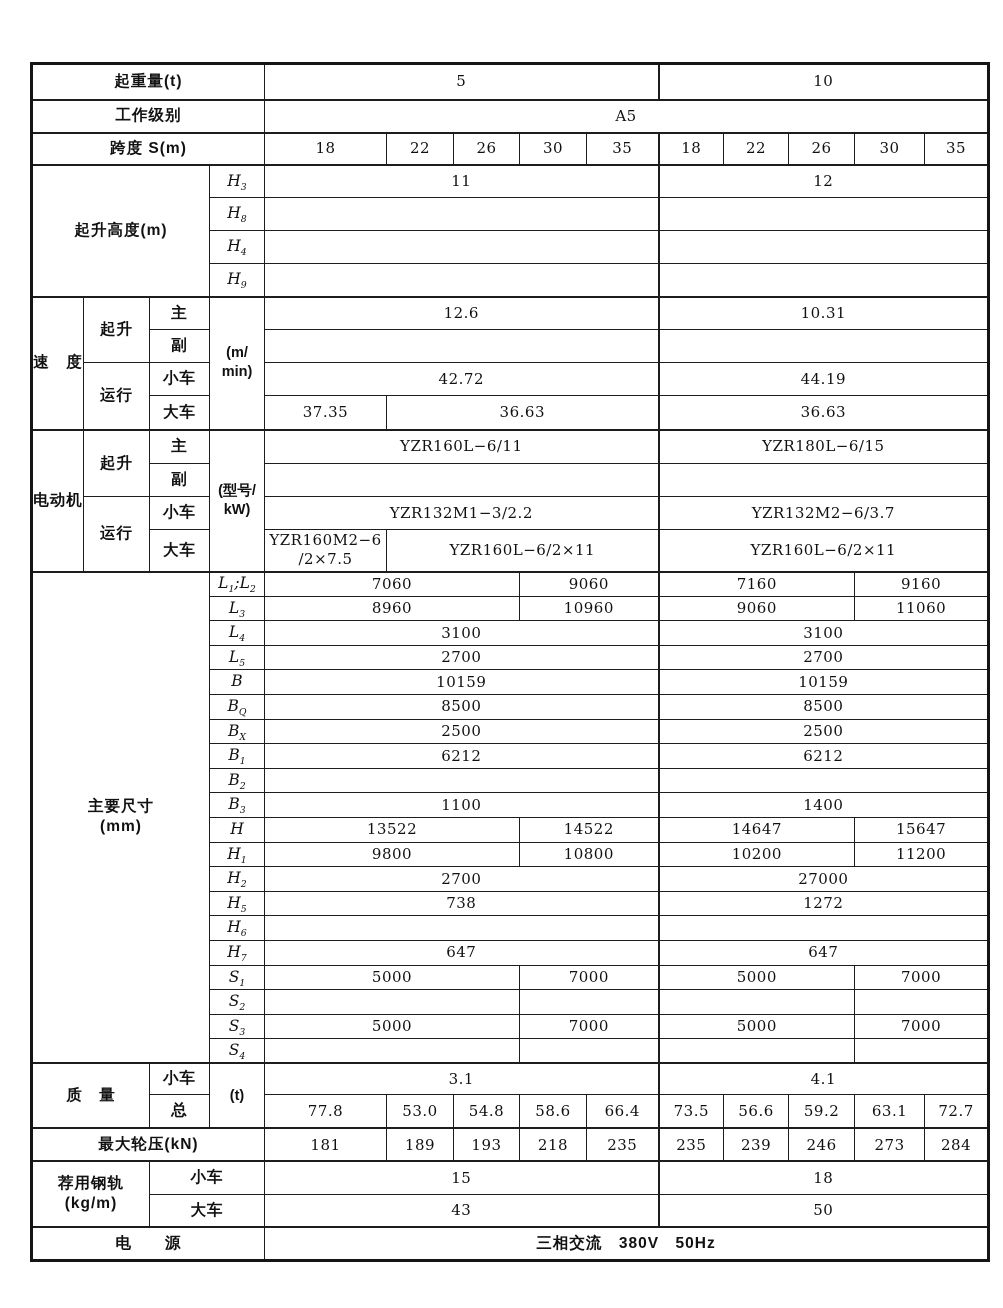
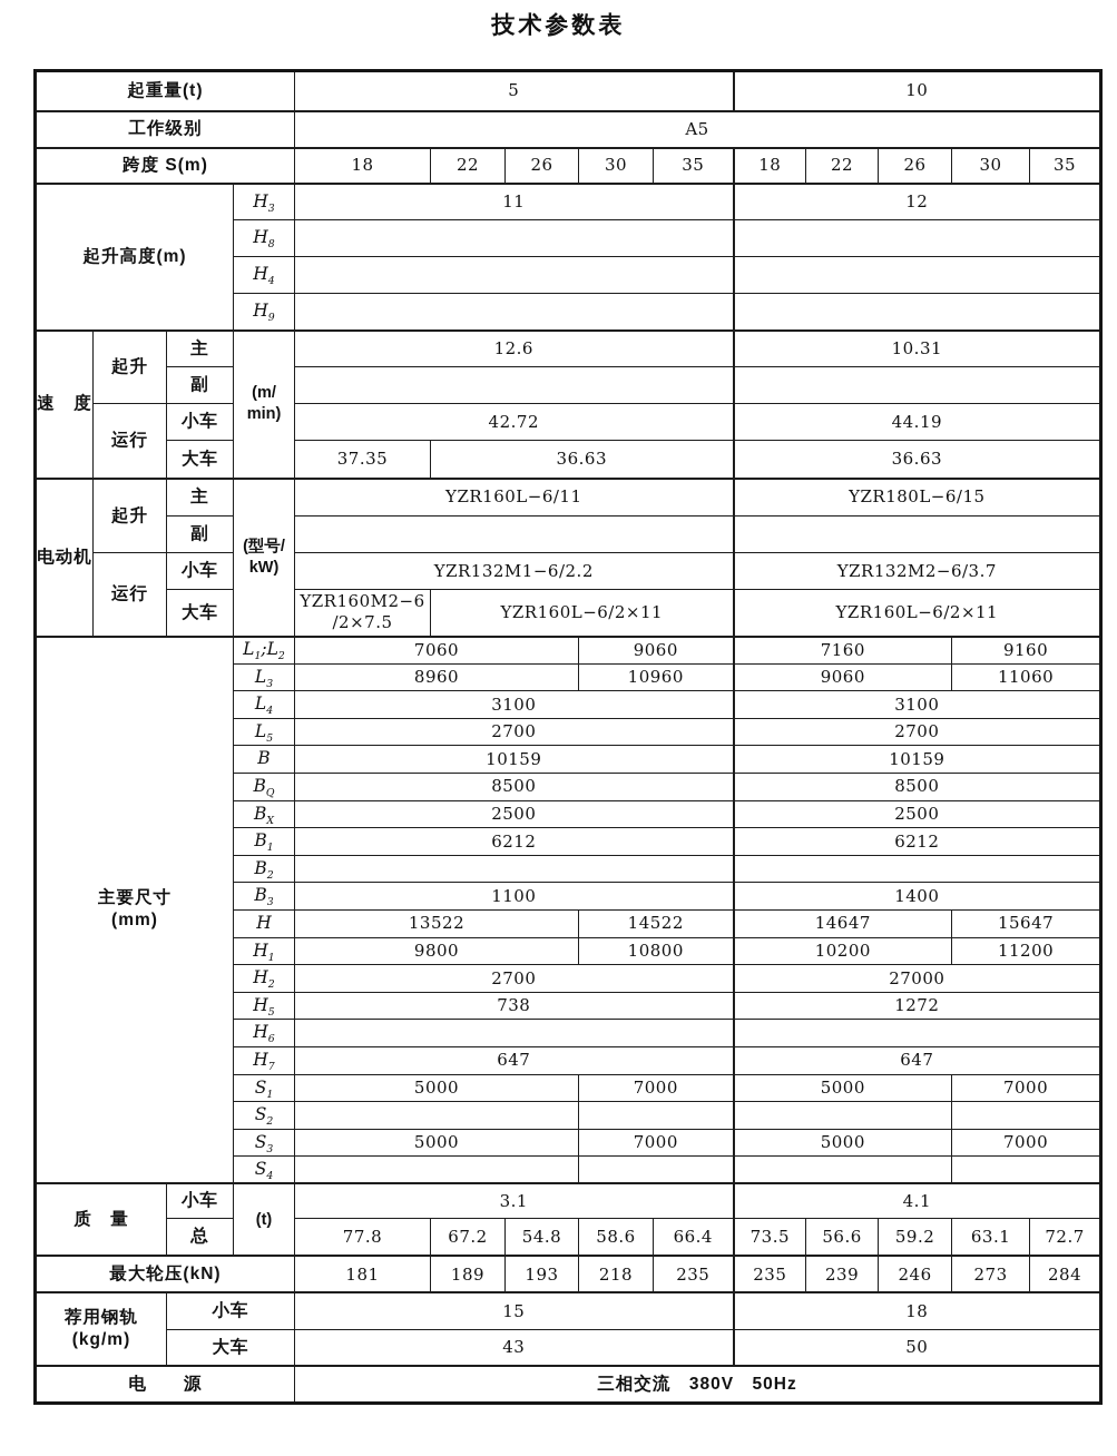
+ 技术参数表
  起重量(t)	5	10
  工作级别	A5
  跨度 S(m)	18	22	26	30	35	18	22	26	30	35
  起升高度(m)	H3	11	12
  H8
  H4
  H9
  速 度	起升	主	(m/ min)	12.6	10.31
  副
  运行	小车	42.72	44.19
  大车	37.35	36.63	36.63
  电动机	起升	主	(型号/ kW)	YZR160L−6/11	YZR180L−6/15
  副
- 运行	小车	YZR132M1−3/2.2	YZR132M2−6/3.7
+ 运行	小车	YZR132M1−6/2.2	YZR132M2−6/3.7
  大车	YZR160M2−6 /2×7.5	YZR160L−6/2×11	YZR160L−6/2×11
  主要尺寸 (mm)	L1;L2	7060	9060	7160	9160
  L3	8960	10960	9060	11060
  L4	3100	3100
  L5	2700	2700
  B	10159	10159
  BQ	8500	8500
  BX	2500	2500
  B1	6212	6212
  B2
  B3	1100	1400
  H	13522	14522	14647	15647
  H1	9800	10800	10200	11200
  H2	2700	27000
  H5	738	1272
  H6
  H7	647	647
  S1	5000	7000	5000	7000
  S2
  S3	5000	7000	5000	7000
  S4
  质 量	小车	(t)	3.1	4.1
- 总	77.8	53.0	54.8	58.6	66.4	73.5	56.6	59.2	63.1	72.7
+ 总	77.8	67.2	54.8	58.6	66.4	73.5	56.6	59.2	63.1	72.7
  最大轮压(kN)	181	189	193	218	235	235	239	246	273	284
  荐用钢轨 (kg/m)	小车	15	18
  大车	43	50
  电 源	三相交流 380V 50Hz
